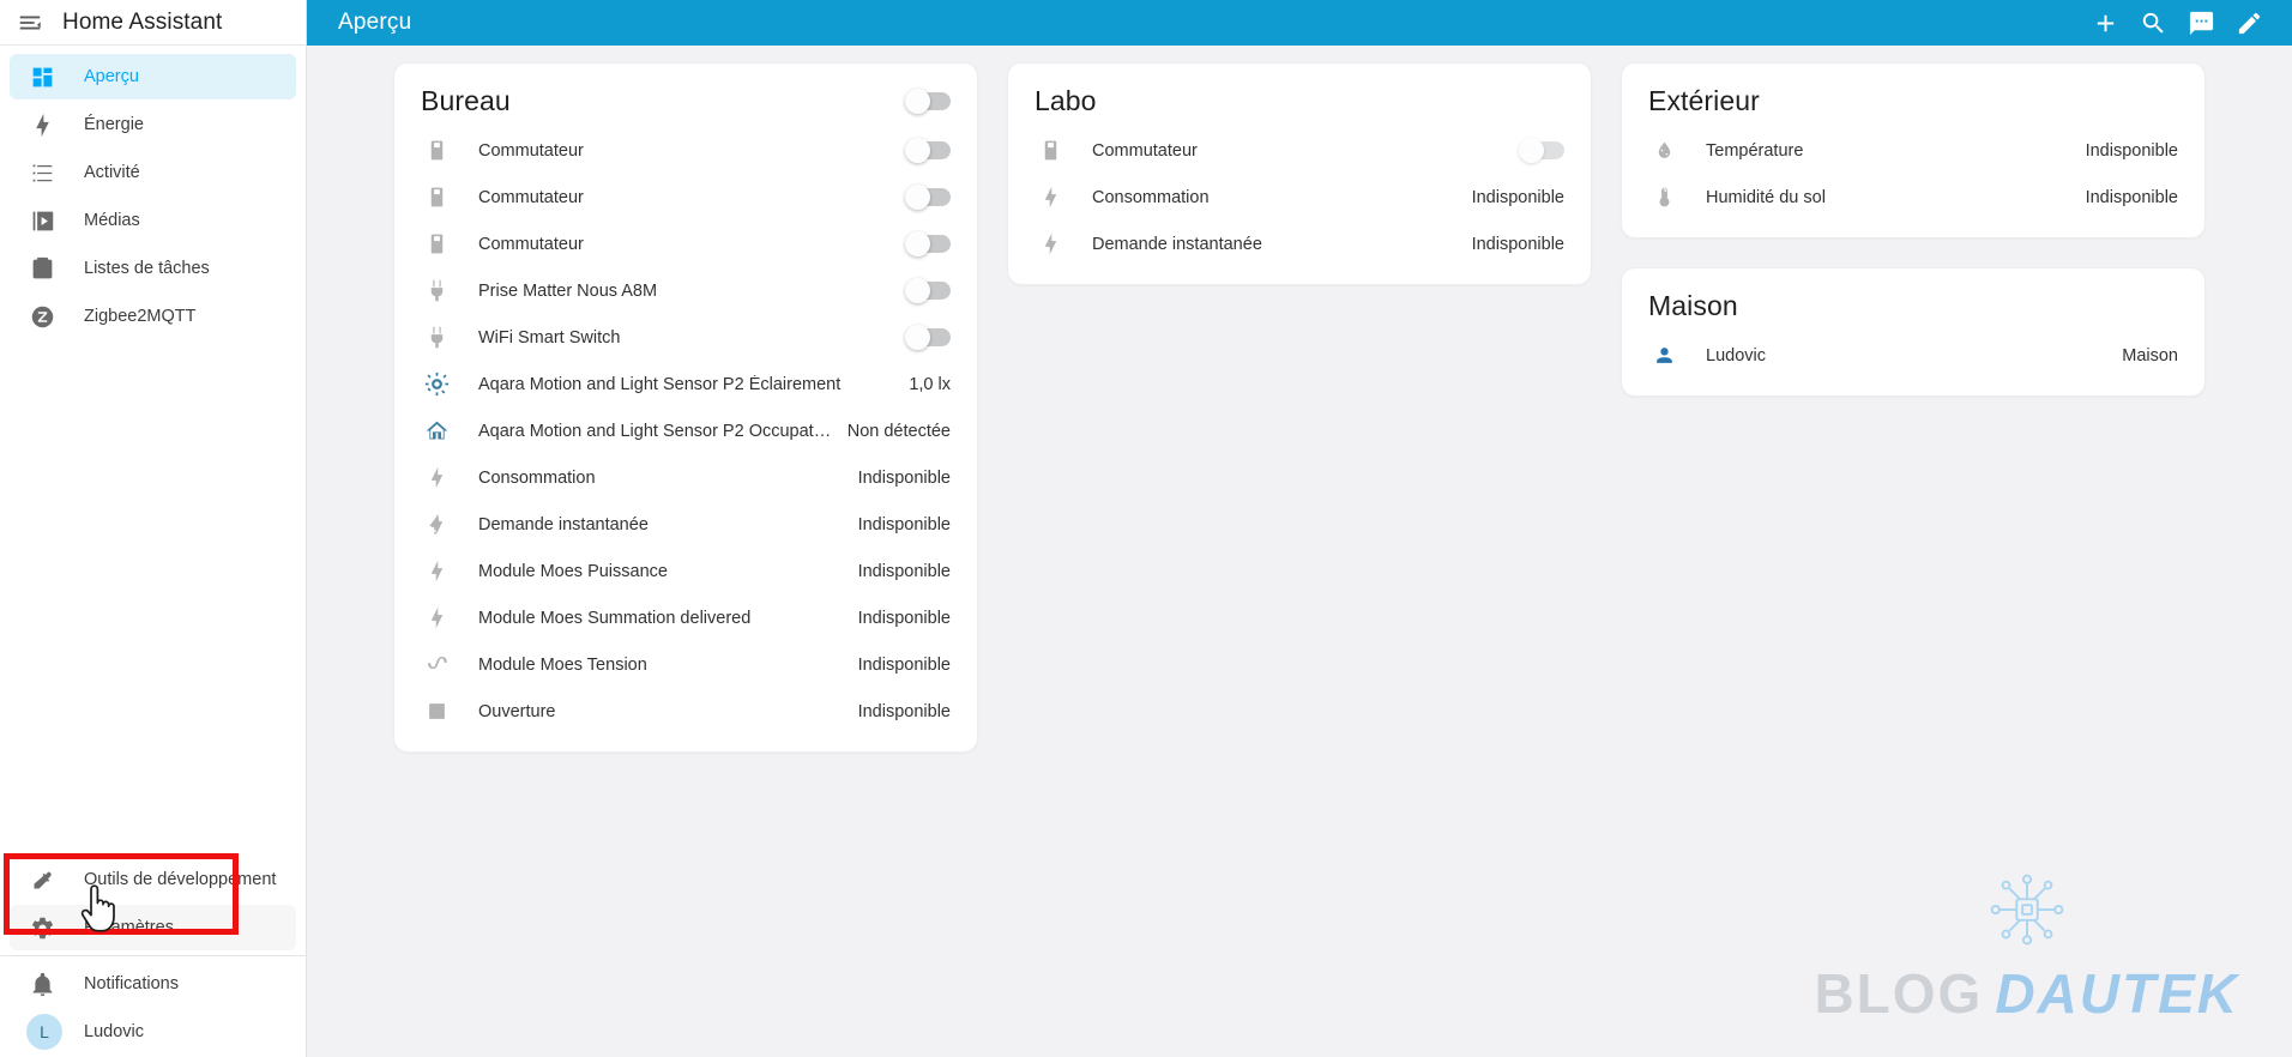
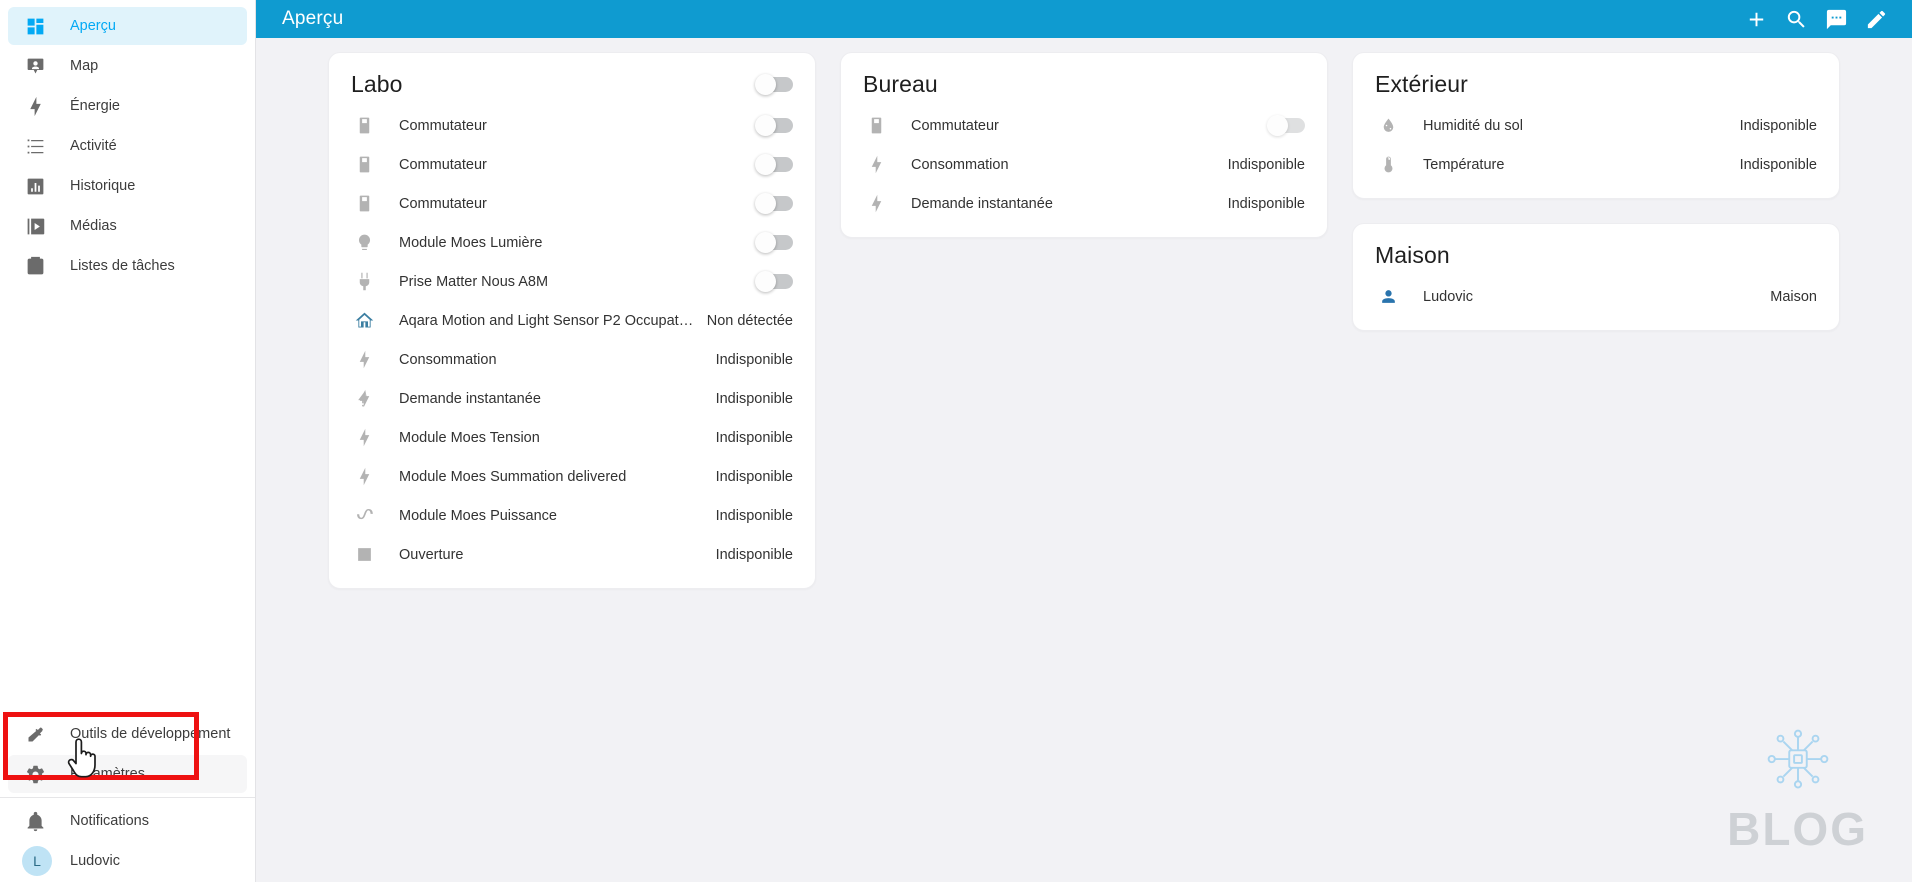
- Home Assistant
  Aperçu
+ Map
  Énergie
  Activité
+ Historique
  Médias
  Listes de tâches
- Zigbee2MQTT
  Outils de développement
  amètres
  Notifications
  L
  Ludovic
  Aperçu
- Bureau
+ Labo
  Commutateur
  Commutateur
  Commutateur
+ Module Moes Lumière
  Prise Matter Nous A8M
- WiFi Smart Switch
- Aqara Motion and Light Sensor P2 Éclairement
- 1,0 lx
  Aqara Motion and Light Sensor P2 Occupation
  Non détectée
  Consommation
  Indisponible
  Demande instantanée
  Indisponible
- Module Moes Puissance
+ Module Moes Tension
  Indisponible
  Module Moes Summation delivered
  Indisponible
- Module Moes Tension
+ Module Moes Puissance
  Indisponible
  Ouverture
  Indisponible
- Labo
+ Bureau
  Commutateur
  Consommation
  Indisponible
  Demande instantanée
  Indisponible
  Extérieur
- Température
+ Humidité du sol
  Indisponible
- Humidité du sol
+ Température
  Indisponible
  Maison
  Ludovic
  Maison
  BLOG
- DAUTEK
